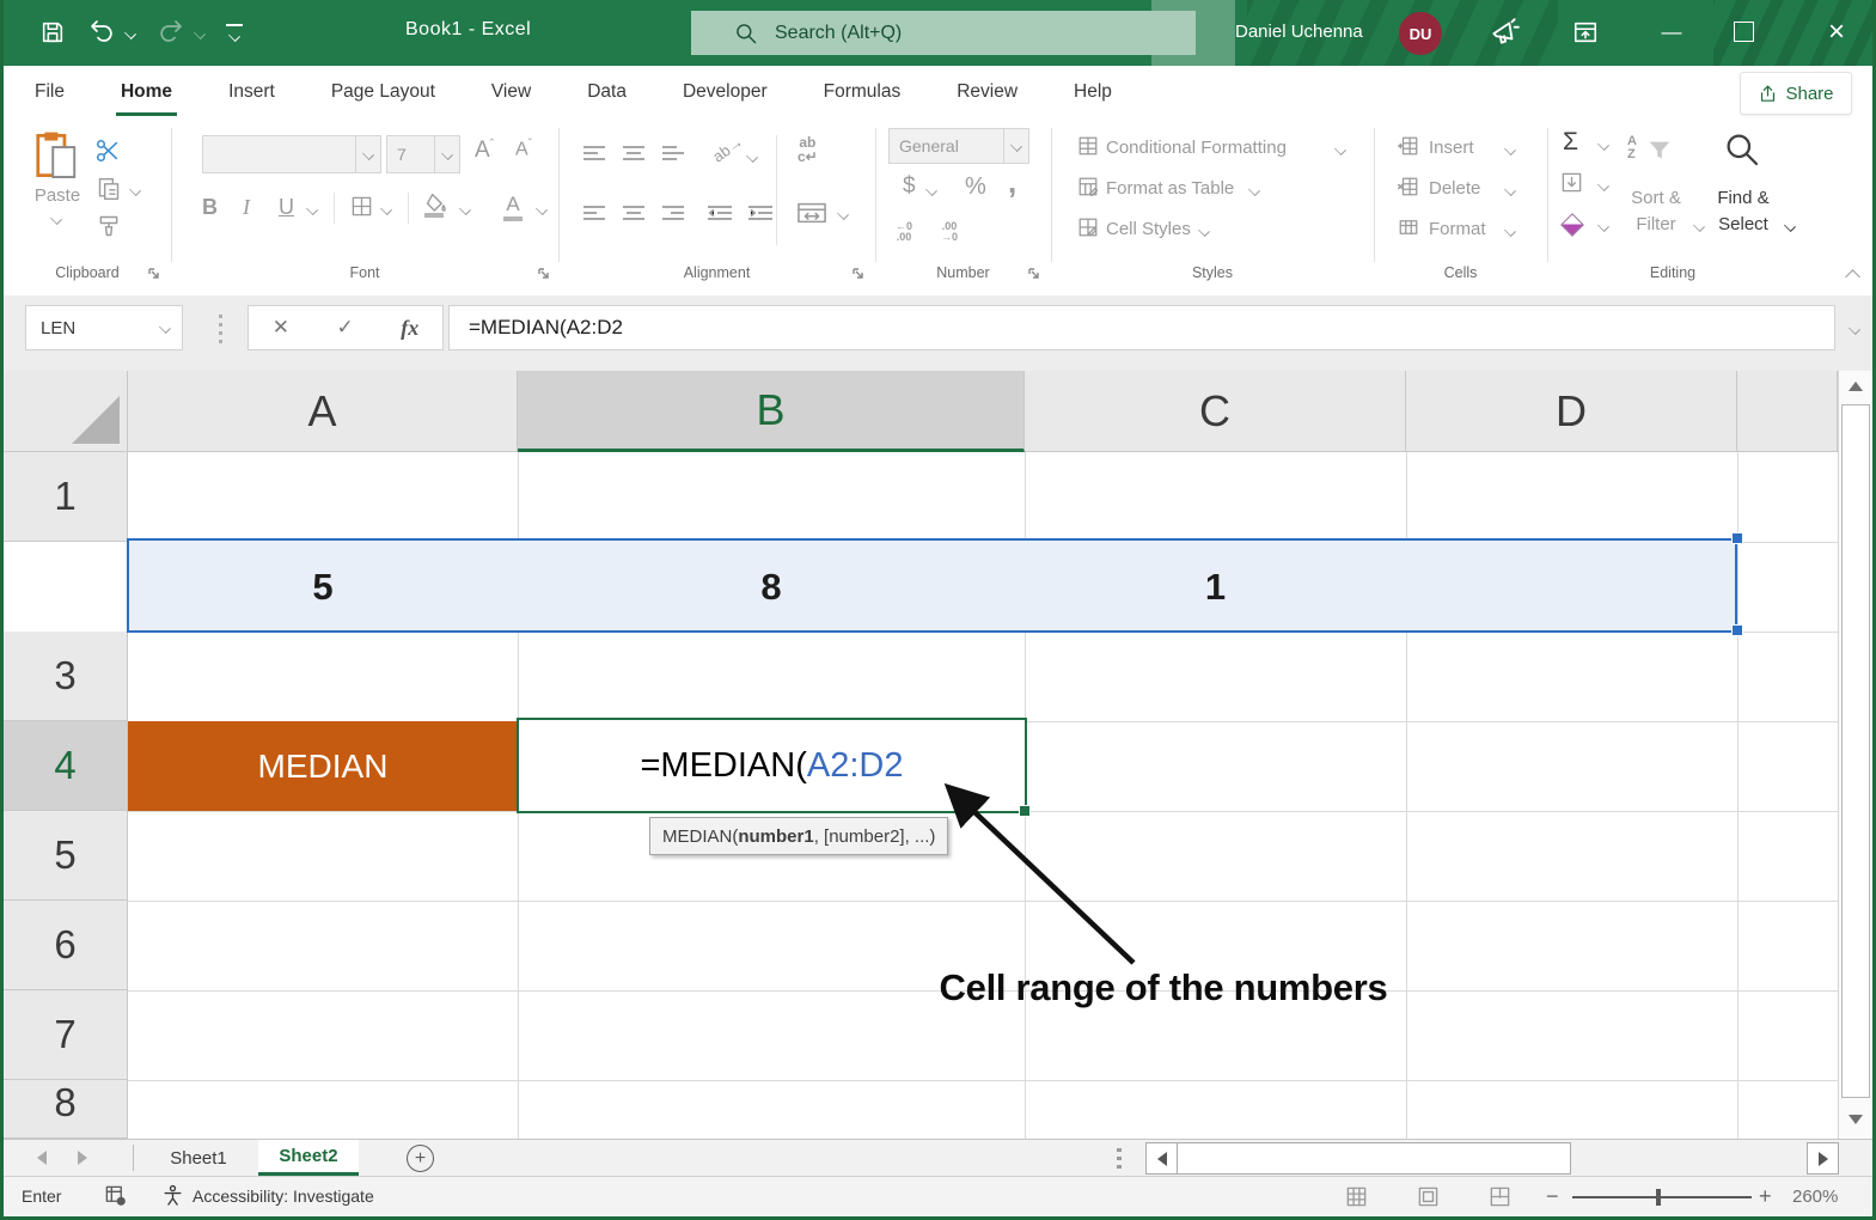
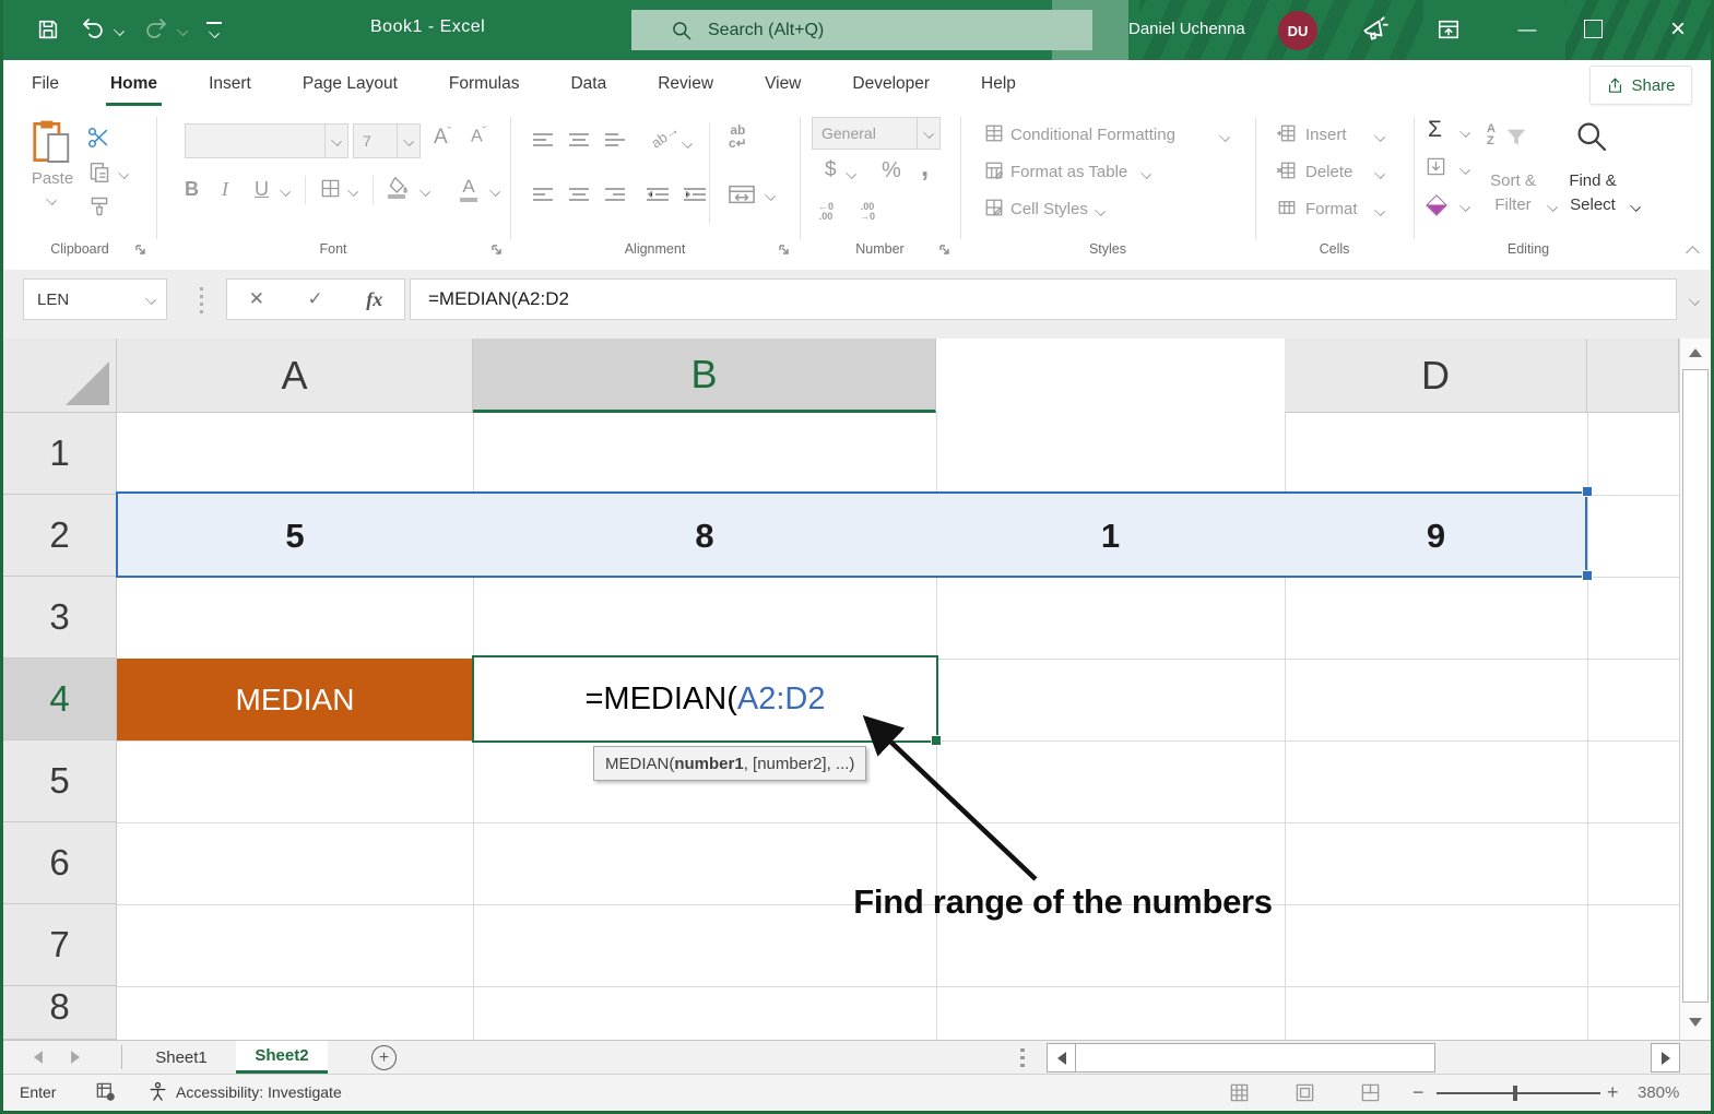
  Book1 - Excel
  Search (Alt+Q)
  Daniel Uchenna
  DU
  —
  ×
  File
  Home
  Insert
  Page Layout
- View
+ Formulas
  Data
- Developer
+ Review
- Formulas
+ View
- Review
+ Developer
  Help
  Share
  Paste
  Clipboard
  7
  Aˆ
  Aˇ
  B
  I
  U
  A
  Font
  ab
  c↵
  Alignment
  General
  $
  %
  ,
  ←0
  .00
  .00
  →0
  Number
  Conditional Formatting
  Format as Table
  Cell Styles
  Styles
  Insert
  Delete
  Format
  Cells
  Σ
  A
  Z
  Sort &
  Filter
  Find &
  Select
  Editing
  LEN
  ✕
  ✓
  fx
  =MEDIAN(A2:D2
  A
  B
- C
  D
  1
+ 2
  3
  4
  5
  6
  7
  8
  5
  8
  1
+ 9
  MEDIAN
  =MEDIAN(
  A2:D2
  MEDIAN(
  number1
  , [number2], ...)
- Cell range of the numbers
+ Find range of the numbers
  Sheet1
  Sheet2
  +
  Enter
  Accessibility: Investigate
  −
  +
- 260%
+ 380%
